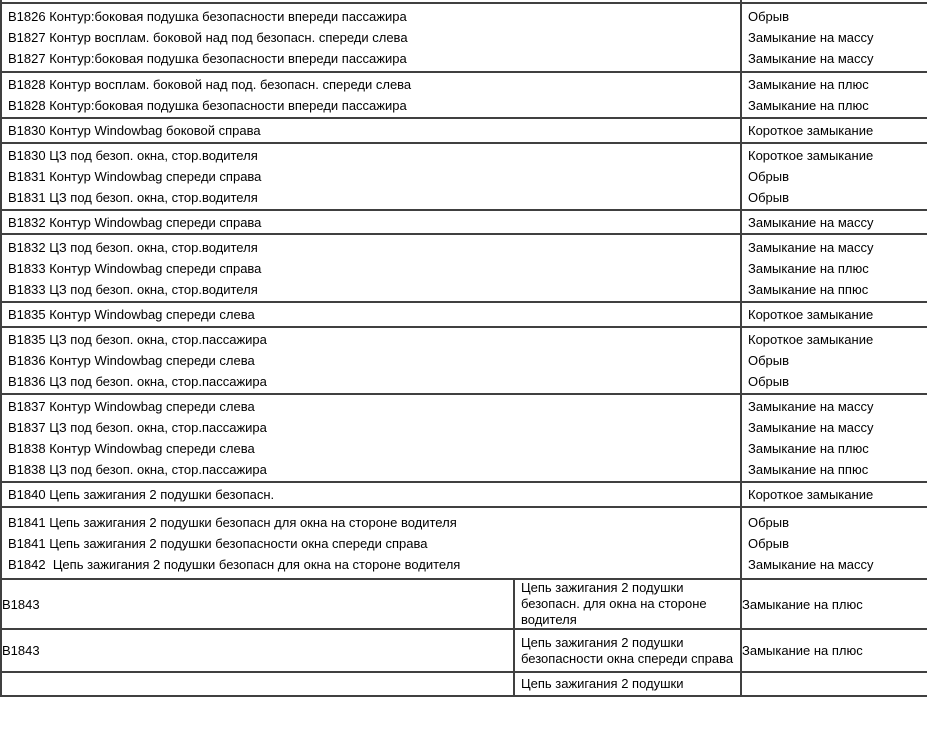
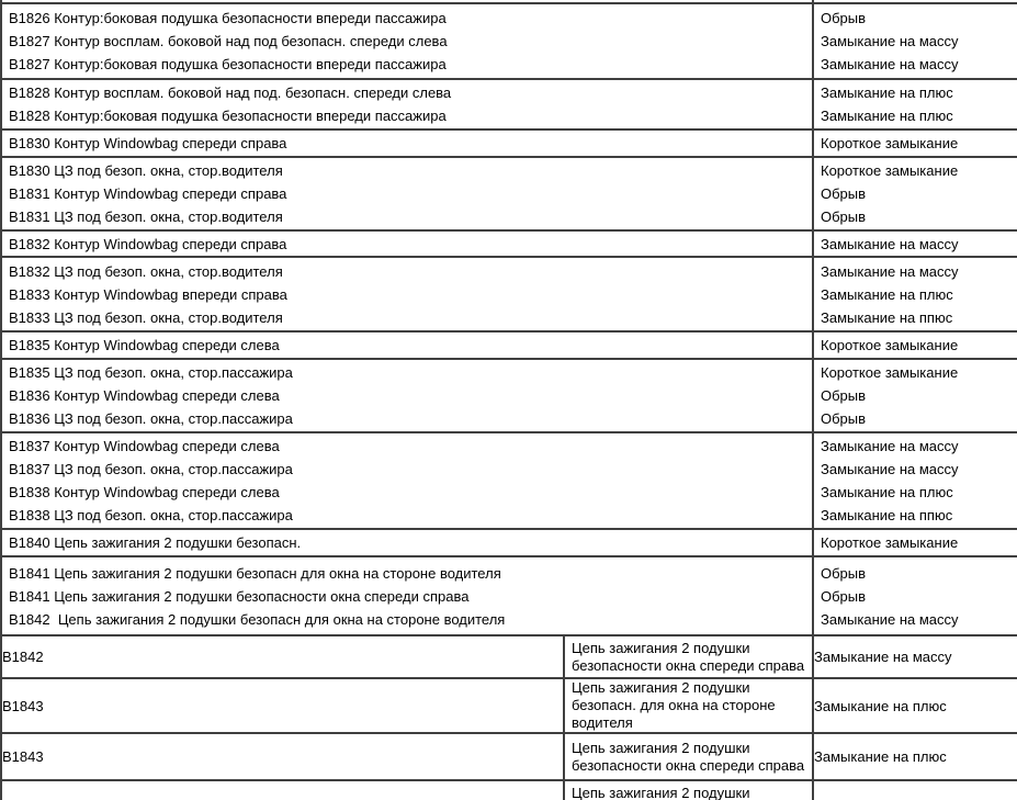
  B1826 Контур:боковая подушка безопасности впереди пассажира B1827 Контур восплам. боковой над под безопасн. спереди слева B1827 Контур:боковая подушка безопасности впереди пассажира	Обрыв Замыкание на массу Замыкание на массу
  B1828 Контур восплам. боковой над под. безопасн. спереди слева B1828 Контур:боковая подушка безопасности впереди пассажира	Замыкание на плюс Замыкание на плюс
- B1830 Контур Windowbag боковой справа	Короткое замыкание
+ B1830 Контур Windowbag спереди справа	Короткое замыкание
  B1830 ЦЗ под безоп. окна, стор.водителя B1831 Контур Windowbag спереди справа B1831 ЦЗ под безоп. окна, стор.водителя	Короткое замыкание Обрыв Обрыв
  B1832 Контур Windowbag спереди справа	Замыкание на массу
- B1832 ЦЗ под безоп. окна, стор.водителя B1833 Контур Windowbag спереди справа B1833 ЦЗ под безоп. окна, стор.водителя	Замыкание на массу Замыкание на плюс Замыкание на ппюс
+ B1832 ЦЗ под безоп. окна, стор.водителя B1833 Контур Windowbag впереди справа B1833 ЦЗ под безоп. окна, стор.водителя	Замыкание на массу Замыкание на плюс Замыкание на ппюс
  B1835 Контур Windowbag спереди слева	Короткое замыкание
  B1835 ЦЗ под безоп. окна, стор.пассажира B1836 Контур Windowbag спереди слева B1836 ЦЗ под безоп. окна, стор.пассажира	Короткое замыкание Обрыв Обрыв
  B1837 Контур Windowbag спереди слева B1837 ЦЗ под безоп. окна, стор.пассажира B1838 Контур Windowbag спереди слева B1838 ЦЗ под безоп. окна, стор.пассажира	Замыкание на массу Замыкание на массу Замыкание на плюс Замыкание на ппюс
  B1840 Цепь зажигания 2 подушки безопасн.	Короткое замыкание
  B1841 Цепь зажигания 2 подушки безопасн для окна на стороне водителя B1841 Цепь зажигания 2 подушки безопасности окна спереди справа B1842 Цепь зажигания 2 подушки безопасн для окна на стороне водителя	Обрыв Обрыв Замыкание на массу
+ B1842	Цепь зажигания 2 подушки безопасности окна спереди справа	Замыкание на массу
  B1843	Цепь зажигания 2 подушки безопасн. для окна на стороне водителя	Замыкание на плюс
  B1843	Цепь зажигания 2 подушки безопасности окна спереди справа	Замыкание на плюс
  	Цепь зажигания 2 подушки
